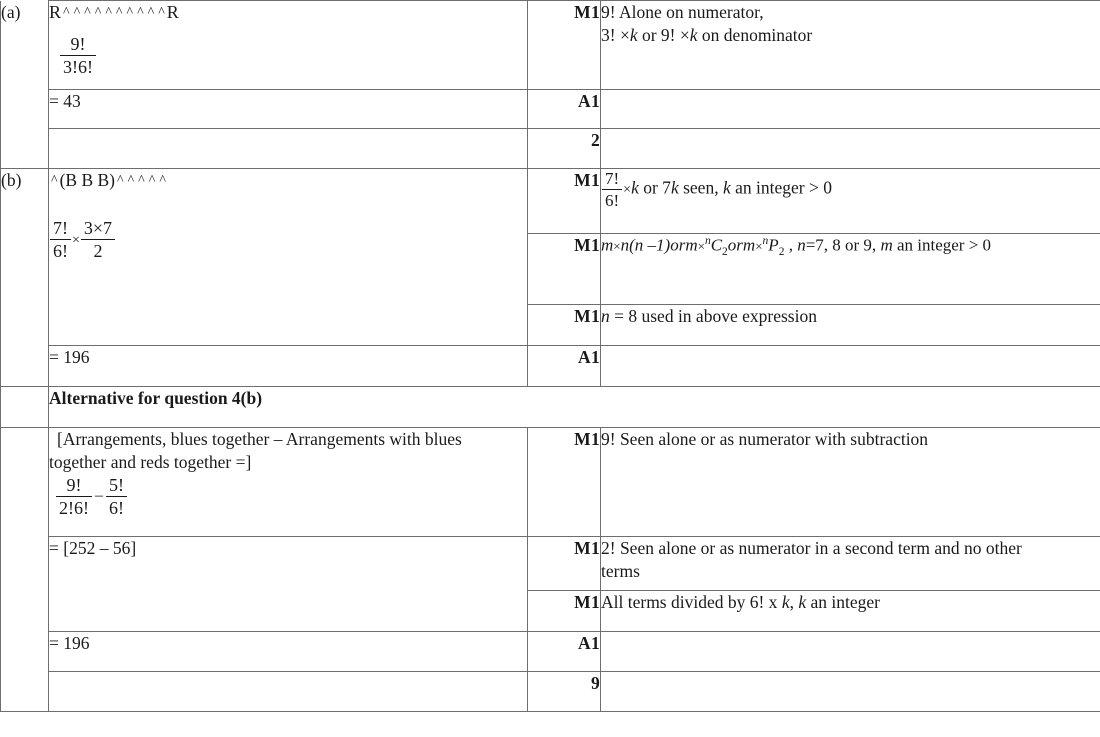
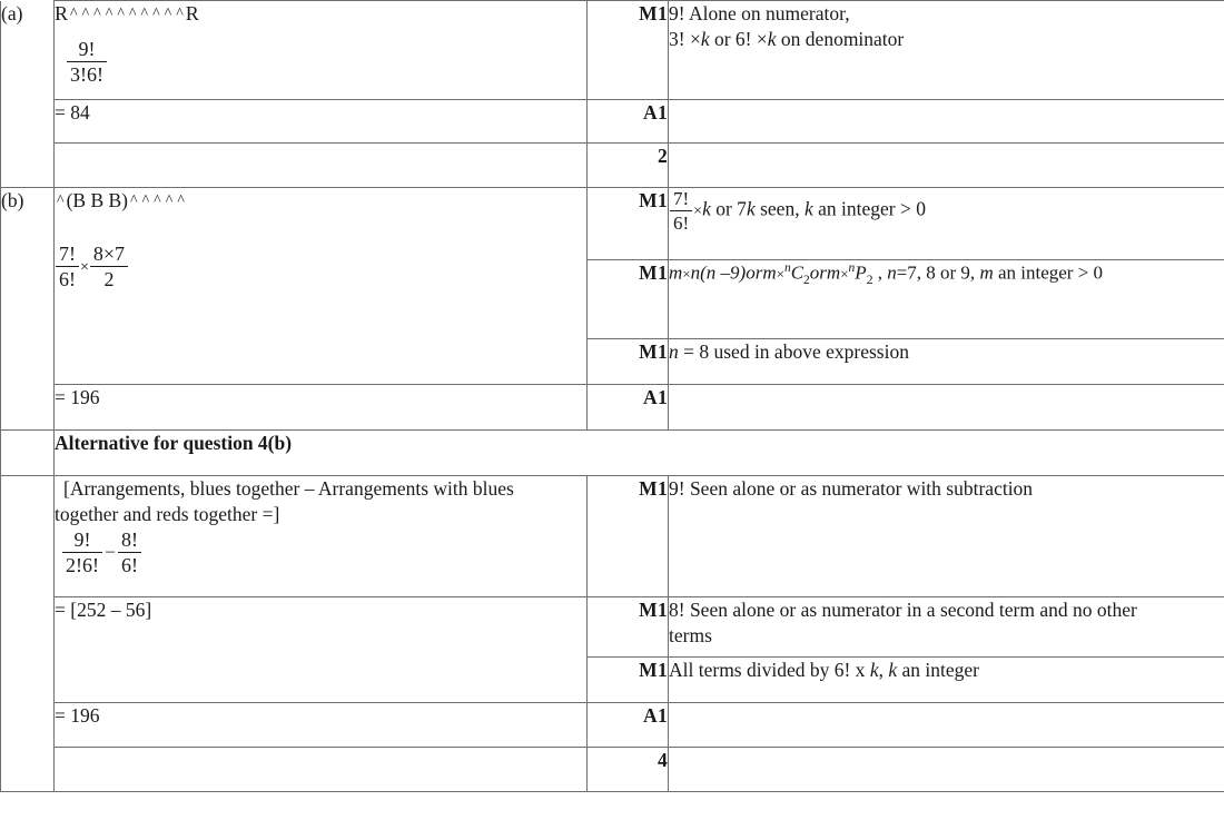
- (a)	R ^ ^ ^ ^ ^ ^ ^ ^ ^ ^ R 9! 3!6!	M1	9! Alone on numerator, 3! ×k or 9! ×k on denominator
+ (a)	R ^ ^ ^ ^ ^ ^ ^ ^ ^ ^ R 9! 3!6!	M1	9! Alone on numerator, 3! ×k or 6! ×k on denominator
- = 43	A1
+ = 84	A1
  	2
- (b)	^ (B B B) ^ ^ ^ ^ ^ 7! 6! × 3×7 2	M1	7! 6! ×k or 7k seen, k an integer > 0
+ (b)	^ (B B B) ^ ^ ^ ^ ^ 7! 6! × 8×7 2	M1	7! 6! ×k or 7k seen, k an integer > 0
- M1	m×n(n –1)orm×nC2orm×nP2 , n=7, 8 or 9, m an integer > 0
+ M1	m×n(n –9)orm×nC2orm×nP2 , n=7, 8 or 9, m an integer > 0
  M1	n = 8 used in above expression
  = 196	A1
  	Alternative for question 4(b)
- 	[Arrangements, blues together – Arrangements with blues together and reds together =] 9! 2!6! – 5! 6!	M1	9! Seen alone or as numerator with subtraction
+ 	[Arrangements, blues together – Arrangements with blues together and reds together =] 9! 2!6! – 8! 6!	M1	9! Seen alone or as numerator with subtraction
- = [252 – 56]	M1	2! Seen alone or as numerator in a second term and no other terms
+ = [252 – 56]	M1	8! Seen alone or as numerator in a second term and no other terms
  M1	All terms divided by 6! x k, k an integer
  = 196	A1
- 	9
+ 	4
